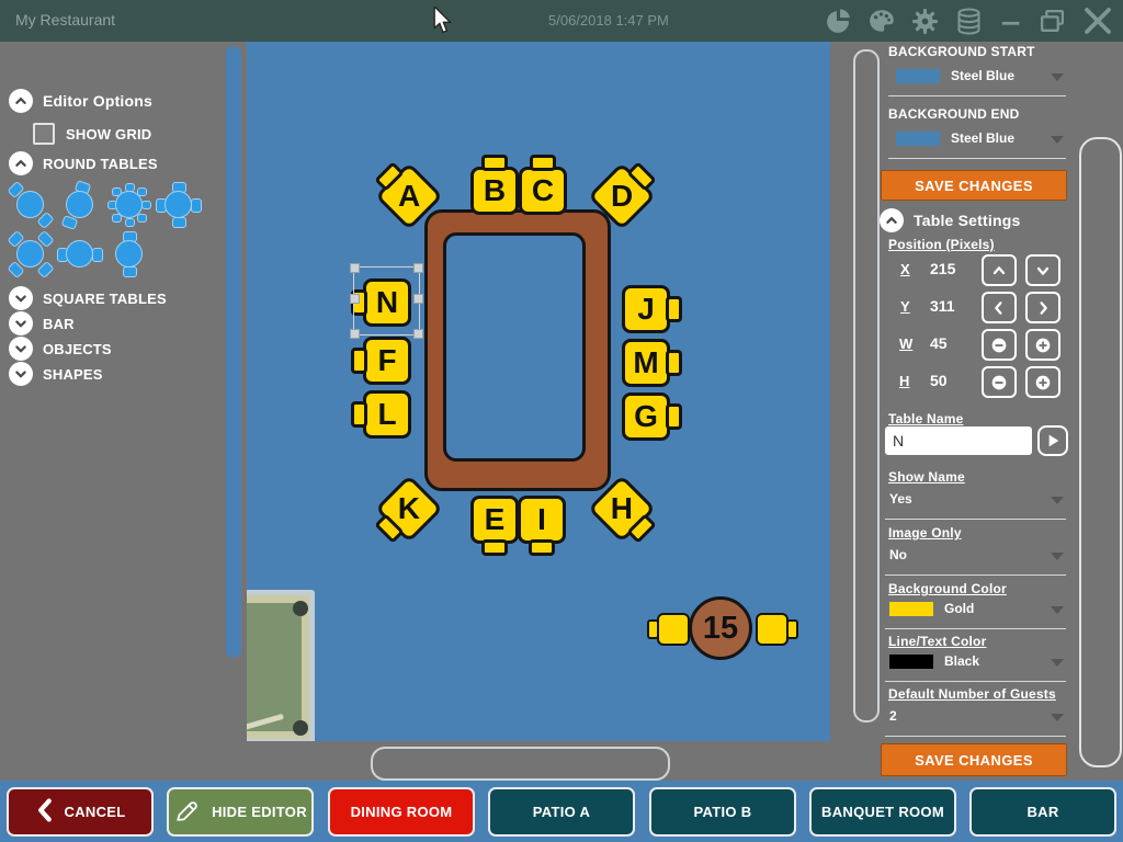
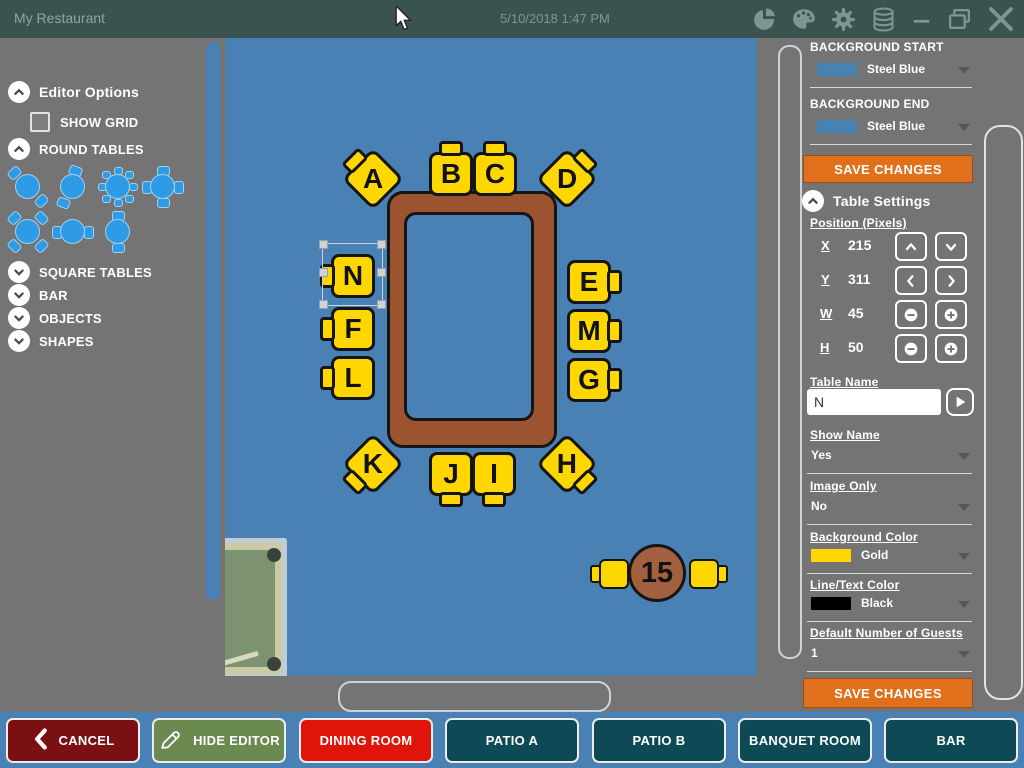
  My Restaurant
- 5/06/2018 1:47 PM
+ 5/10/2018 1:47 PM
  Editor Options
  SHOW GRID
  ROUND TABLES
  SQUARE TABLES
  BAR
  OBJECTS
  SHAPES
  B
  C
- J
+ E
  M
  G
  I
- E
+ J
  L
  F
  N
  15
  BACKGROUND START
  Steel Blue
  BACKGROUND END
  Steel Blue
  SAVE CHANGES
  Table Settings
  Position (Pixels)
  X
  215
  Y
  311
  W
  45
  H
  50
  Table Name
  N
  Show Name
  Yes
  Image Only
  No
  Background Color
  Gold
  Line/Text Color
  Black
  Default Number of Guests
- 2
+ 1
  SAVE CHANGES
  CANCEL
  HIDE EDITOR
  DINING ROOM
  PATIO A
  PATIO B
  BANQUET ROOM
  BAR
